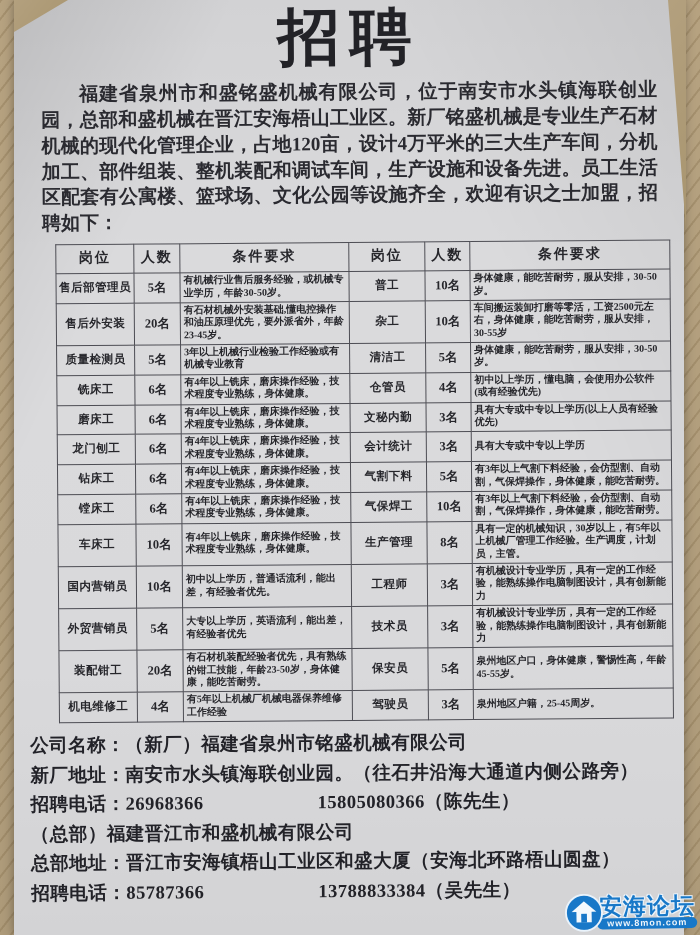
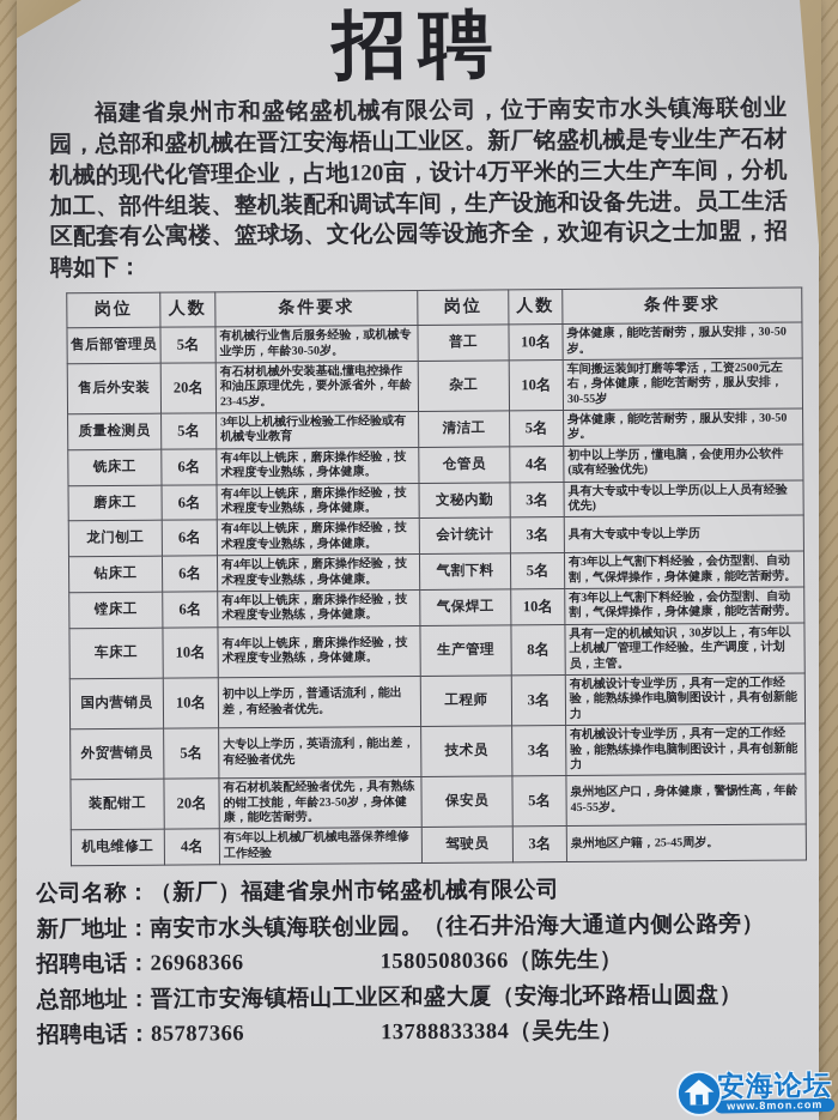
  招聘
  福建省泉州市和盛铭盛机械有限公司，位于南安市水头镇海联创业园，总部和盛机械在晋江安海梧山工业区。新厂铭盛机械是专业生产石材机械的现代化管理企业，占地120亩，设计4万平米的三大生产车间，分机加工、部件组装、整机装配和调试车间，生产设施和设备先进。员工生活区配套有公寓楼、篮球场、文化公园等设施齐全，欢迎有识之士加盟，招聘如下：
  岗位	人数	条件要求	岗位	人数	条件要求
  售后部管理员	5名	有机械行业售后服务经验，或机械专业学历，年龄30-50岁。	普工	10名	身体健康，能吃苦耐劳，服从安排，30-50岁。
  售后外安装	20名	有石材机械外安装基础,懂电控操作和油压原理优先，要外派省外，年龄23-45岁。	杂工	10名	车间搬运装卸打磨等零活，工资2500元左右，身体健康，能吃苦耐劳，服从安排，30-55岁
  质量检测员	5名	3年以上机械行业检验工作经验或有机械专业教育	清洁工	5名	身体健康，能吃苦耐劳，服从安排，30-50岁。
  铣床工	6名	有4年以上铣床，磨床操作经验，技术程度专业熟练，身体健康。	仓管员	4名	初中以上学历，懂电脑，会使用办公软件(或有经验优先)
  磨床工	6名	有4年以上铣床，磨床操作经验，技术程度专业熟练，身体健康。	文秘内勤	3名	具有大专或中专以上学历(以上人员有经验优先)
  龙门刨工	6名	有4年以上铣床，磨床操作经验，技术程度专业熟练，身体健康。	会计统计	3名	具有大专或中专以上学历
  钻床工	6名	有4年以上铣床，磨床操作经验，技术程度专业熟练，身体健康。	气割下料	5名	有3年以上气割下料经验，会仿型割、自动割，气保焊操作，身体健康，能吃苦耐劳。
  镗床工	6名	有4年以上铣床，磨床操作经验，技术程度专业熟练，身体健康。	气保焊工	10名	有3年以上气割下料经验，会仿型割、自动割，气保焊操作，身体健康，能吃苦耐劳。
  车床工	10名	有4年以上铣床，磨床操作经验，技术程度专业熟练，身体健康。	生产管理	8名	具有一定的机械知识，30岁以上，有5年以上机械厂管理工作经验。生产调度，计划员，主管。
  国内营销员	10名	初中以上学历，普通话流利，能出差，有经验者优先。	工程师	3名	有机械设计专业学历，具有一定的工作经验，能熟练操作电脑制图设计，具有创新能力
  外贸营销员	5名	大专以上学历，英语流利，能出差，有经验者优先	技术员	3名	有机械设计专业学历，具有一定的工作经验，能熟练操作电脑制图设计，具有创新能力
  装配钳工	20名	有石材机装配经验者优先，具有熟练的钳工技能，年龄23-50岁，身体健康，能吃苦耐劳。	保安员	5名	泉州地区户口，身体健康，警惕性高，年龄45-55岁。
  机电维修工	4名	有5年以上机械厂机械电器保养维修工作经验	驾驶员	3名	泉州地区户籍，25-45周岁。
  公司名称：（新厂）福建省泉州市铭盛机械有限公司
  新厂地址：南安市水头镇海联创业园。（往石井沿海大通道内侧公路旁）
  招聘电话：26968366 15805080366（陈先生）
- （总部）福建晋江市和盛机械有限公司
  总部地址：晋江市安海镇梧山工业区和盛大厦（安海北环路梧山圆盘）
  招聘电话：85787366 13788833384（吴先生）
  安海论坛
  www.8mon.com
